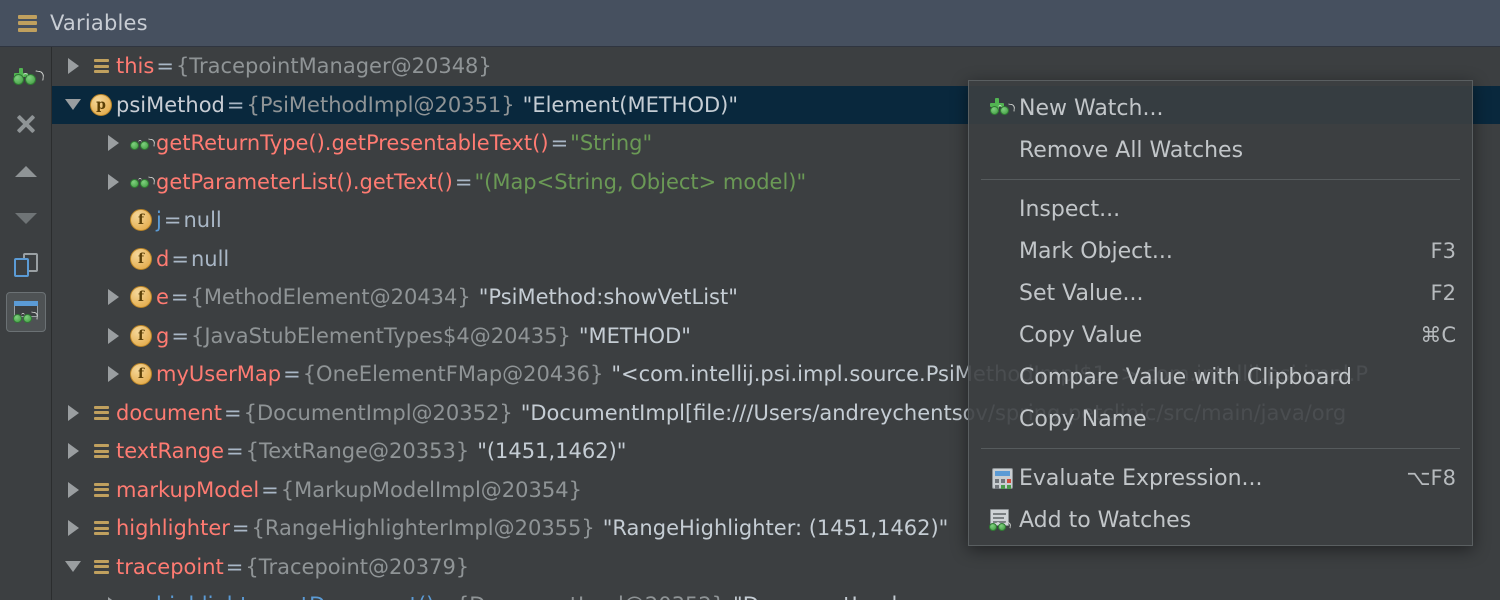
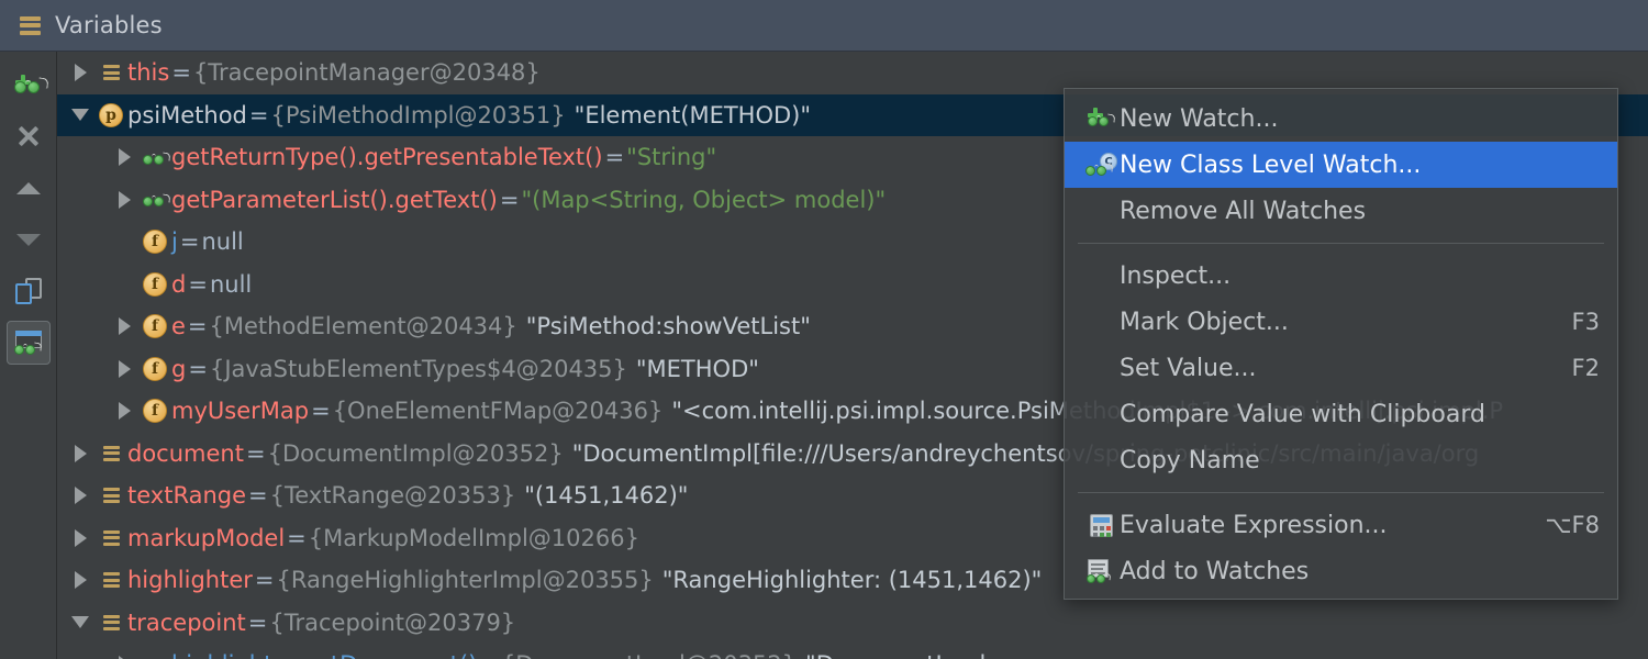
  Variables
  this
  =
  {TracepointManager@20348}
  p
  psiMethod
  =
  {PsiMethodImpl@20351}
  "Element(METHOD)"
  getReturnType().getPresentableText()
  =
  "String"
  getParameterList().getText()
  =
  "(Map<String, Object> model)"
  f
  j
  =
  null
  f
  d
  =
  null
  f
  e
  =
  {MethodElement@20434}
  "PsiMethod:showVetList"
  f
  g
  =
  {JavaStubElementTypes$4@20435}
  "METHOD"
  f
  myUserMap
  =
  {OneElementFMap@20436}
  document
  =
  {DocumentImpl@20352}
  textRange
  =
  {TextRange@20353}
  "(1451,1462)"
  markupModel
  =
- {MarkupModelImpl@20354}
+ {MarkupModelImpl@10266}
  highlighter
  =
  {RangeHighlighterImpl@20355}
  "RangeHighlighter: (1451,1462)"
  tracepoint
  =
  {Tracepoint@20379}
  New Watch...
+ C
+ New Class Level Watch...
  Remove All Watches
  Inspect...
  Mark Object...
  F3
  Set Value...
  F2
- Copy Value
- ⌘C
  Compare Value with Clipboard
  Copy Name
  Evaluate Expression...
  ⌥F8
  Add to Watches
